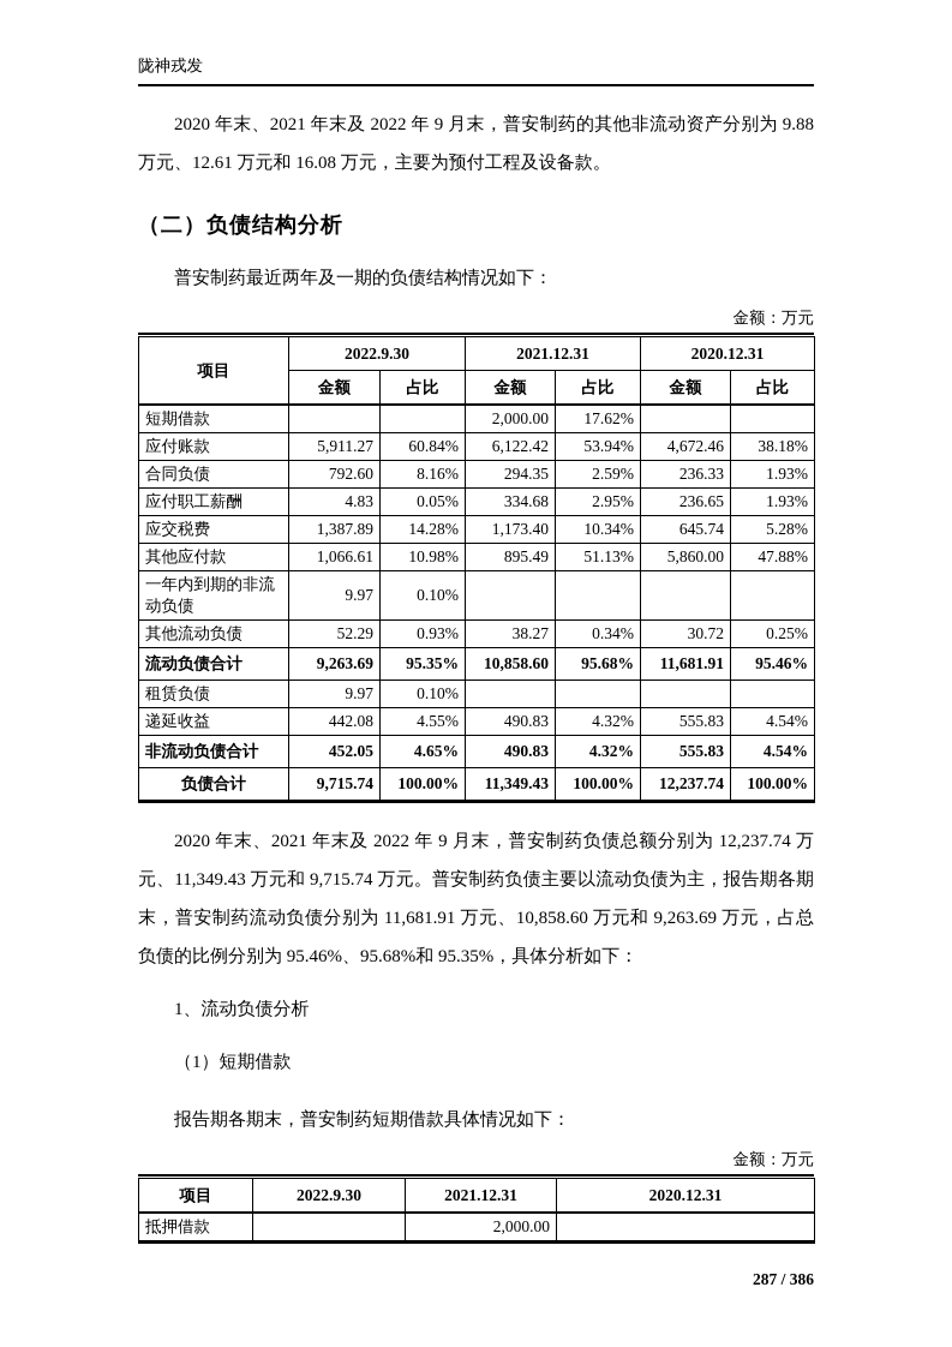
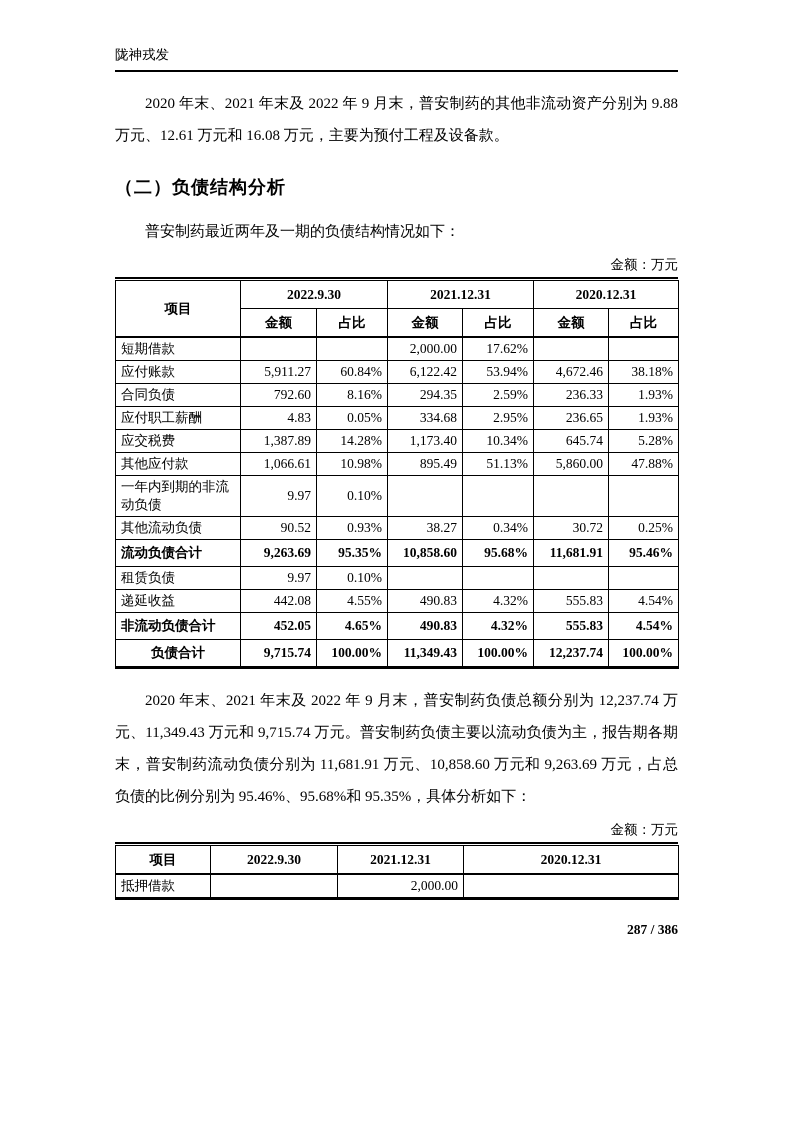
  陇神戎发
  2020 年末、2021 年末及 2022 年 9 月末，普安制药的其他非流动资产分别为 9.88 万元、12.61 万元和 16.08 万元，主要为预付工程及设备款。
  （二）负债结构分析
  普安制药最近两年及一期的负债结构情况如下：
  金额：万元
  项目	2022.9.30	2021.12.31	2020.12.31
  金额	占比	金额	占比	金额	占比
  短期借款			2,000.00	17.62%
  应付账款	5,911.27	60.84%	6,122.42	53.94%	4,672.46	38.18%
  合同负债	792.60	8.16%	294.35	2.59%	236.33	1.93%
  应付职工薪酬	4.83	0.05%	334.68	2.95%	236.65	1.93%
  应交税费	1,387.89	14.28%	1,173.40	10.34%	645.74	5.28%
  其他应付款	1,066.61	10.98%	895.49	51.13%	5,860.00	47.88%
  一年内到期的非流动负债	9.97	0.10%
- 其他流动负债	52.29	0.93%	38.27	0.34%	30.72	0.25%
+ 其他流动负债	90.52	0.93%	38.27	0.34%	30.72	0.25%
  流动负债合计	9,263.69	95.35%	10,858.60	95.68%	11,681.91	95.46%
  租赁负债	9.97	0.10%
  递延收益	442.08	4.55%	490.83	4.32%	555.83	4.54%
  非流动负债合计	452.05	4.65%	490.83	4.32%	555.83	4.54%
  负债合计	9,715.74	100.00%	11,349.43	100.00%	12,237.74	100.00%
  2020 年末、2021 年末及 2022 年 9 月末，普安制药负债总额分别为 12,237.74 万元、11,349.43 万元和 9,715.74 万元。普安制药负债主要以流动负债为主，报告期各期末，普安制药流动负债分别为 11,681.91 万元、10,858.60 万元和 9,263.69 万元，占总负债的比例分别为 95.46%、95.68%和 95.35%，具体分析如下：
- 1、流动负债分析
- （1）短期借款
- 报告期各期末，普安制药短期借款具体情况如下：
  金额：万元
  项目	2022.9.30	2021.12.31	2020.12.31
  抵押借款		2,000.00
  287 / 386
